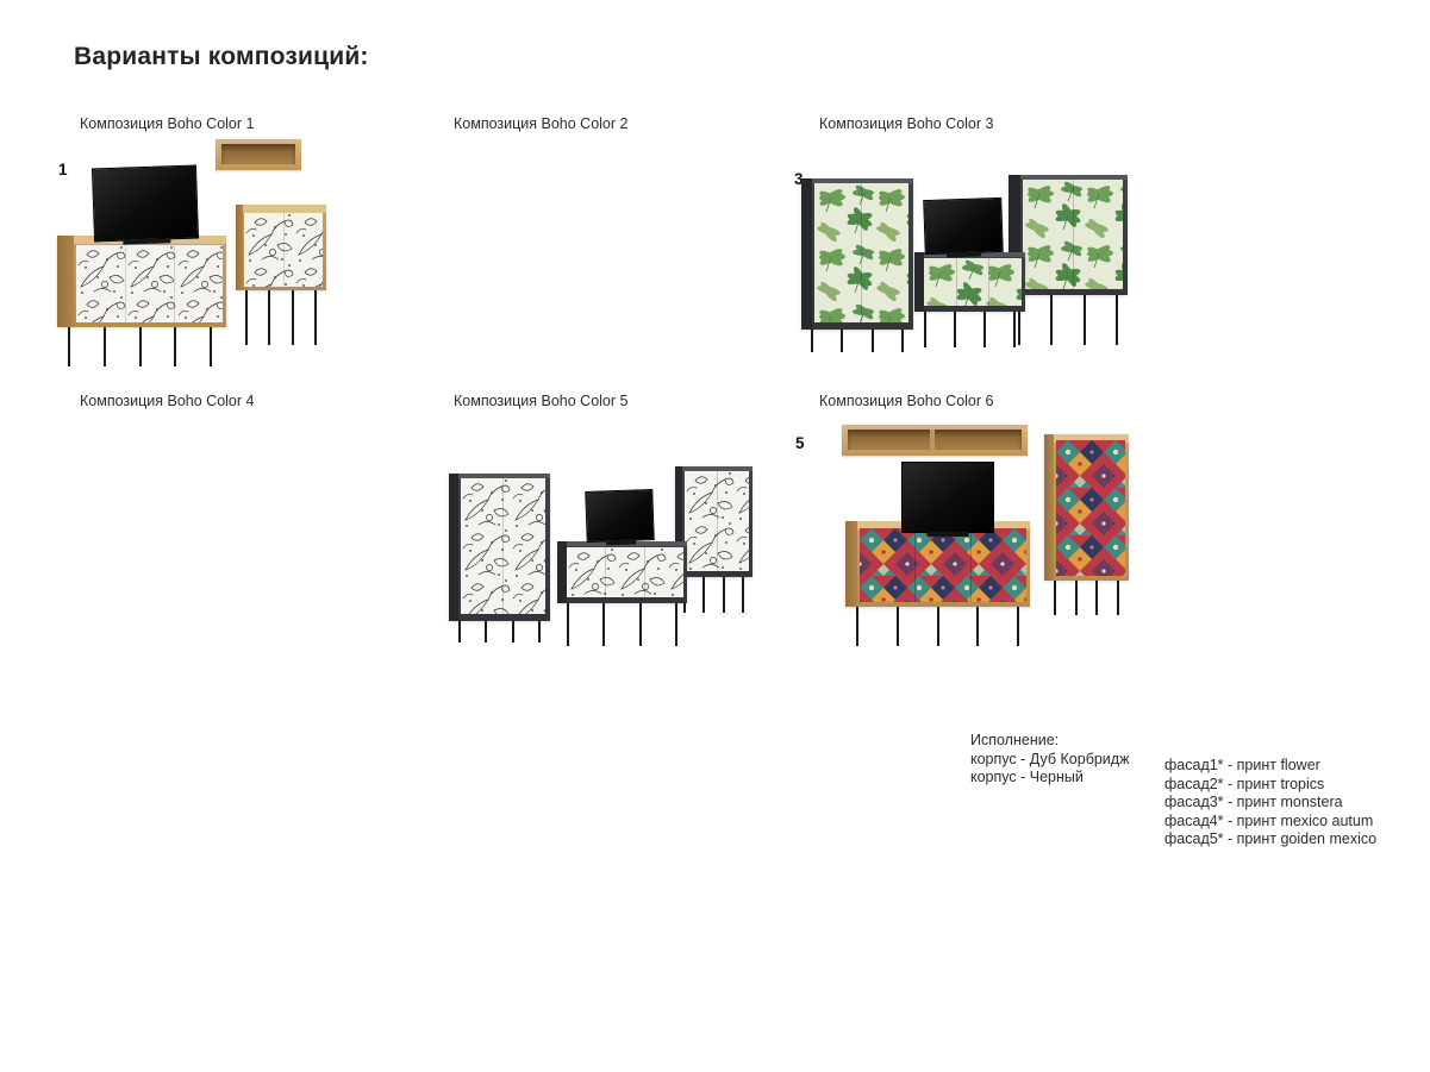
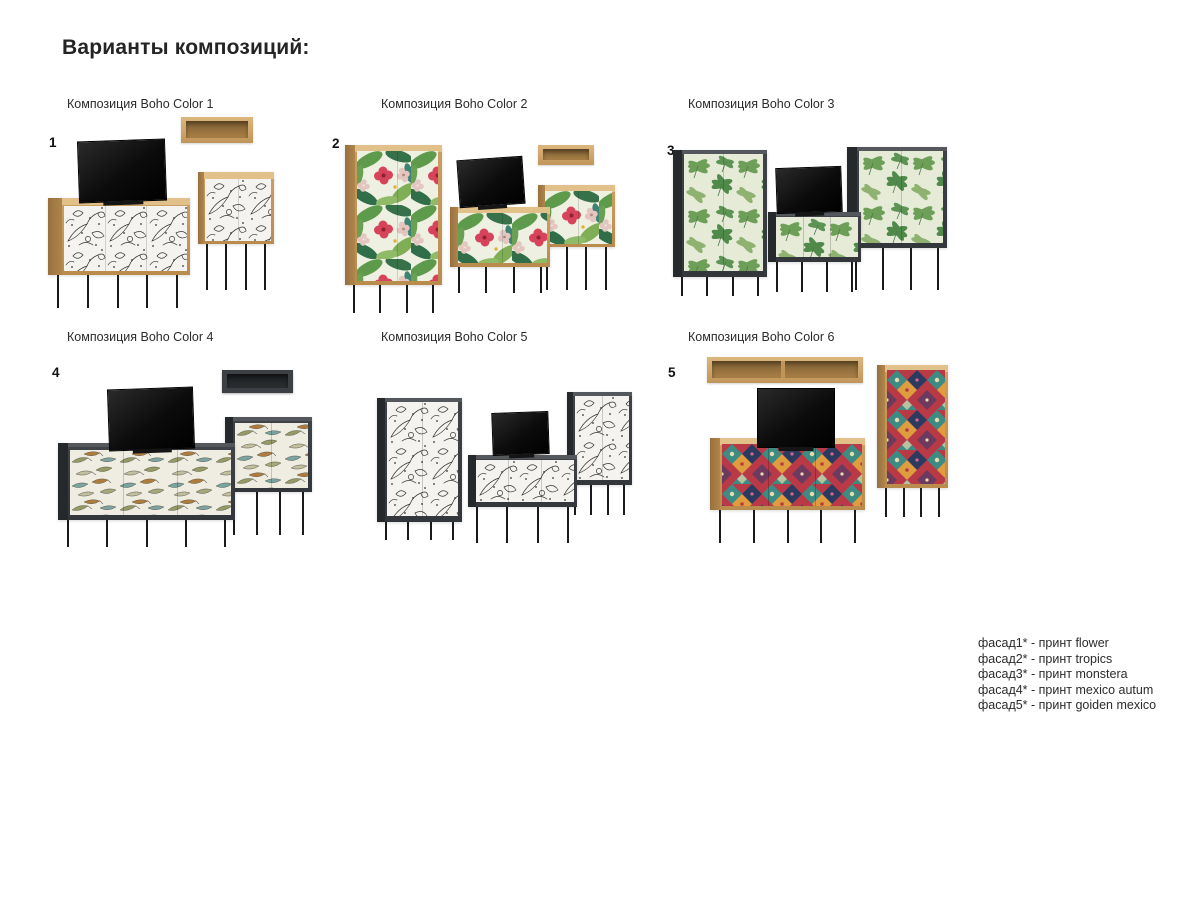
  Варианты композиций:
  Композиция Boho Color 1
  Композиция Boho Color 2
  Композиция Boho Color 3
  Композиция Boho Color 4
  Композиция Boho Color 5
  Композиция Boho Color 6
  1
+ 2
  3
+ 4
  5
- Исполнение:
- корпус - Дуб Корбридж
- корпус - Черный
  фасад1* - принт flower
  фасад2* - принт tropics
  фасад3* - принт monstera
  фасад4* - принт mexico autum
  фасад5* - принт goiden mexico
